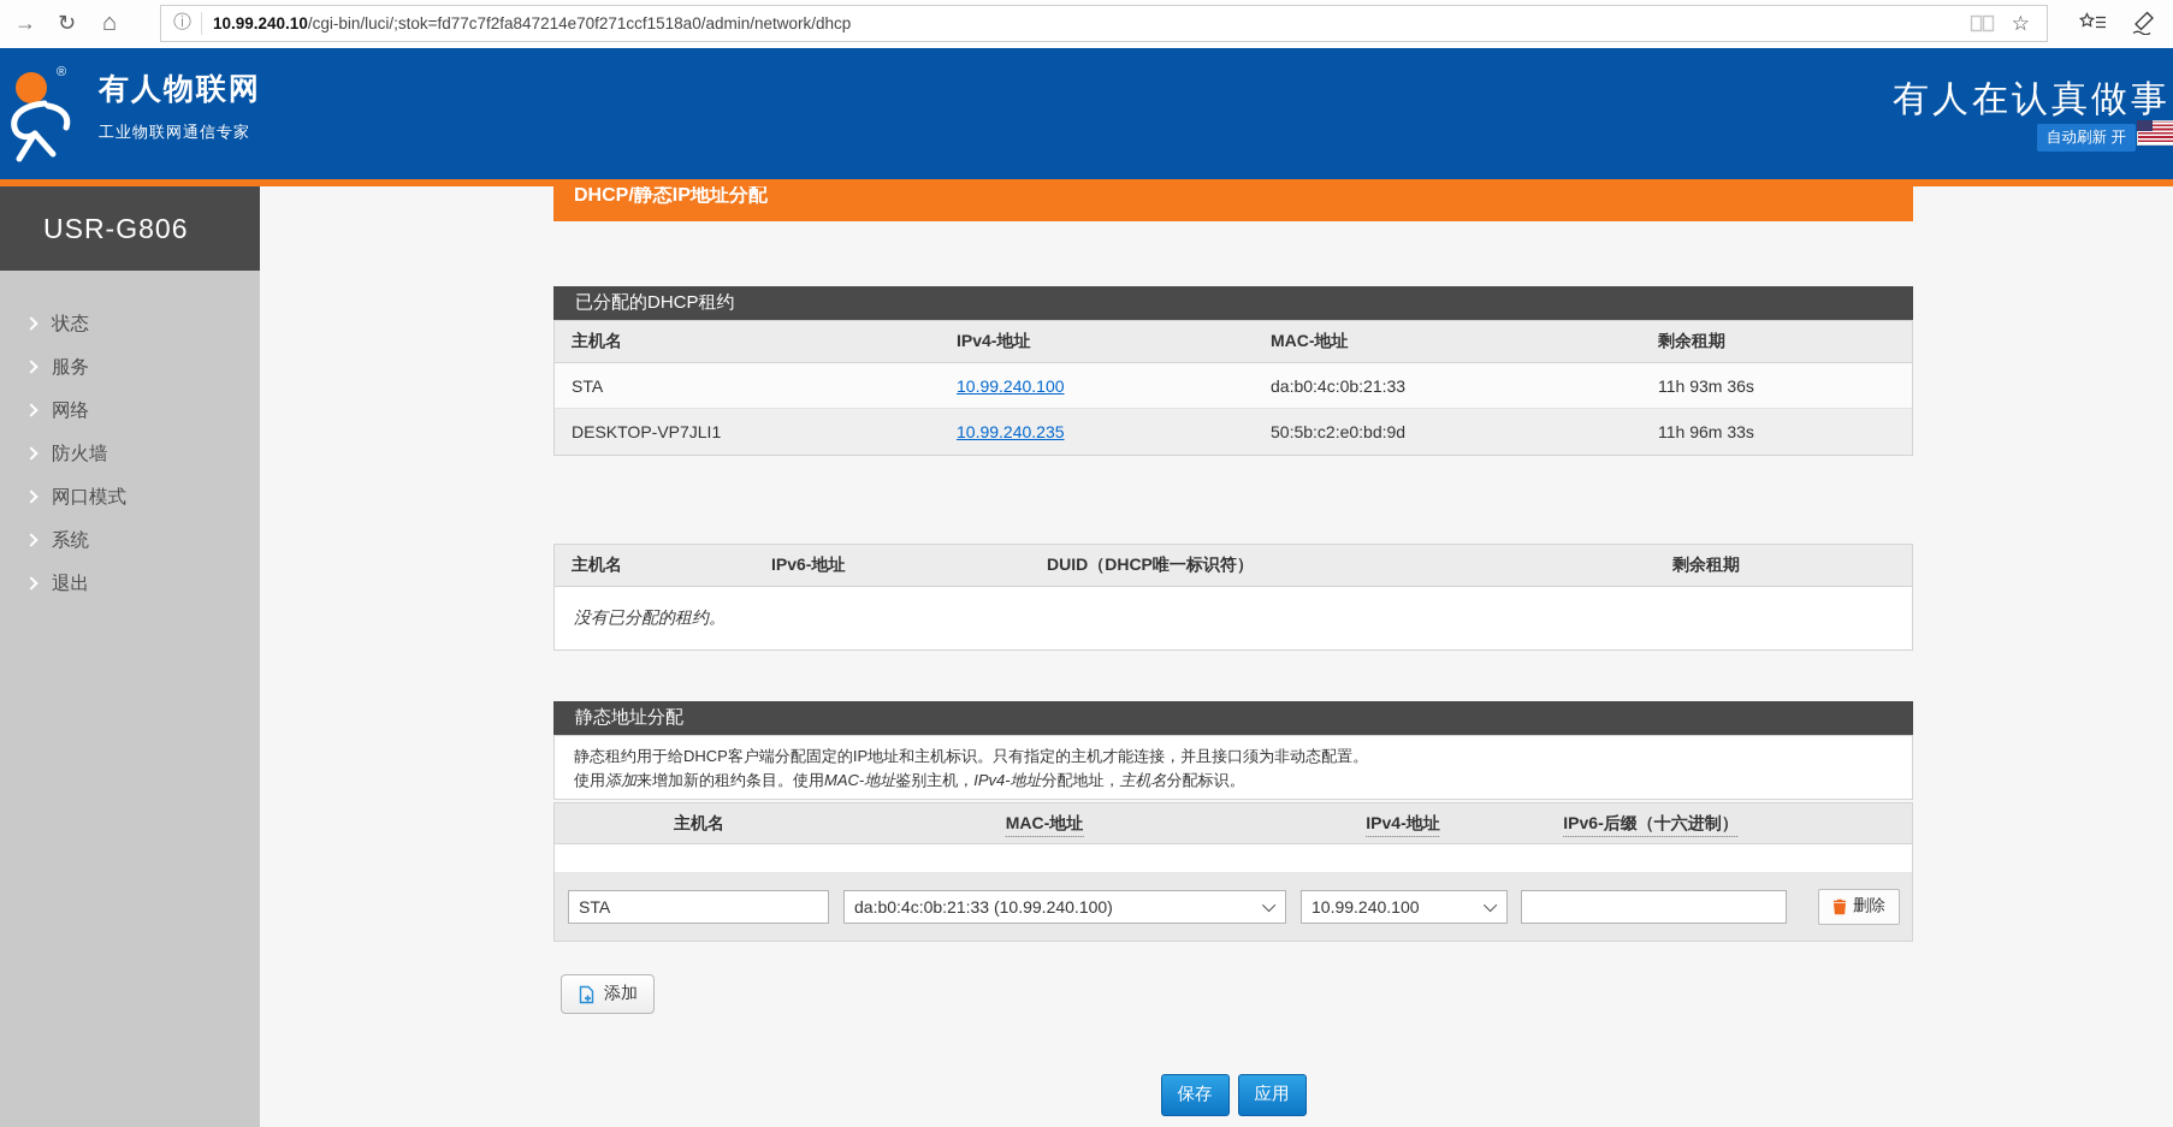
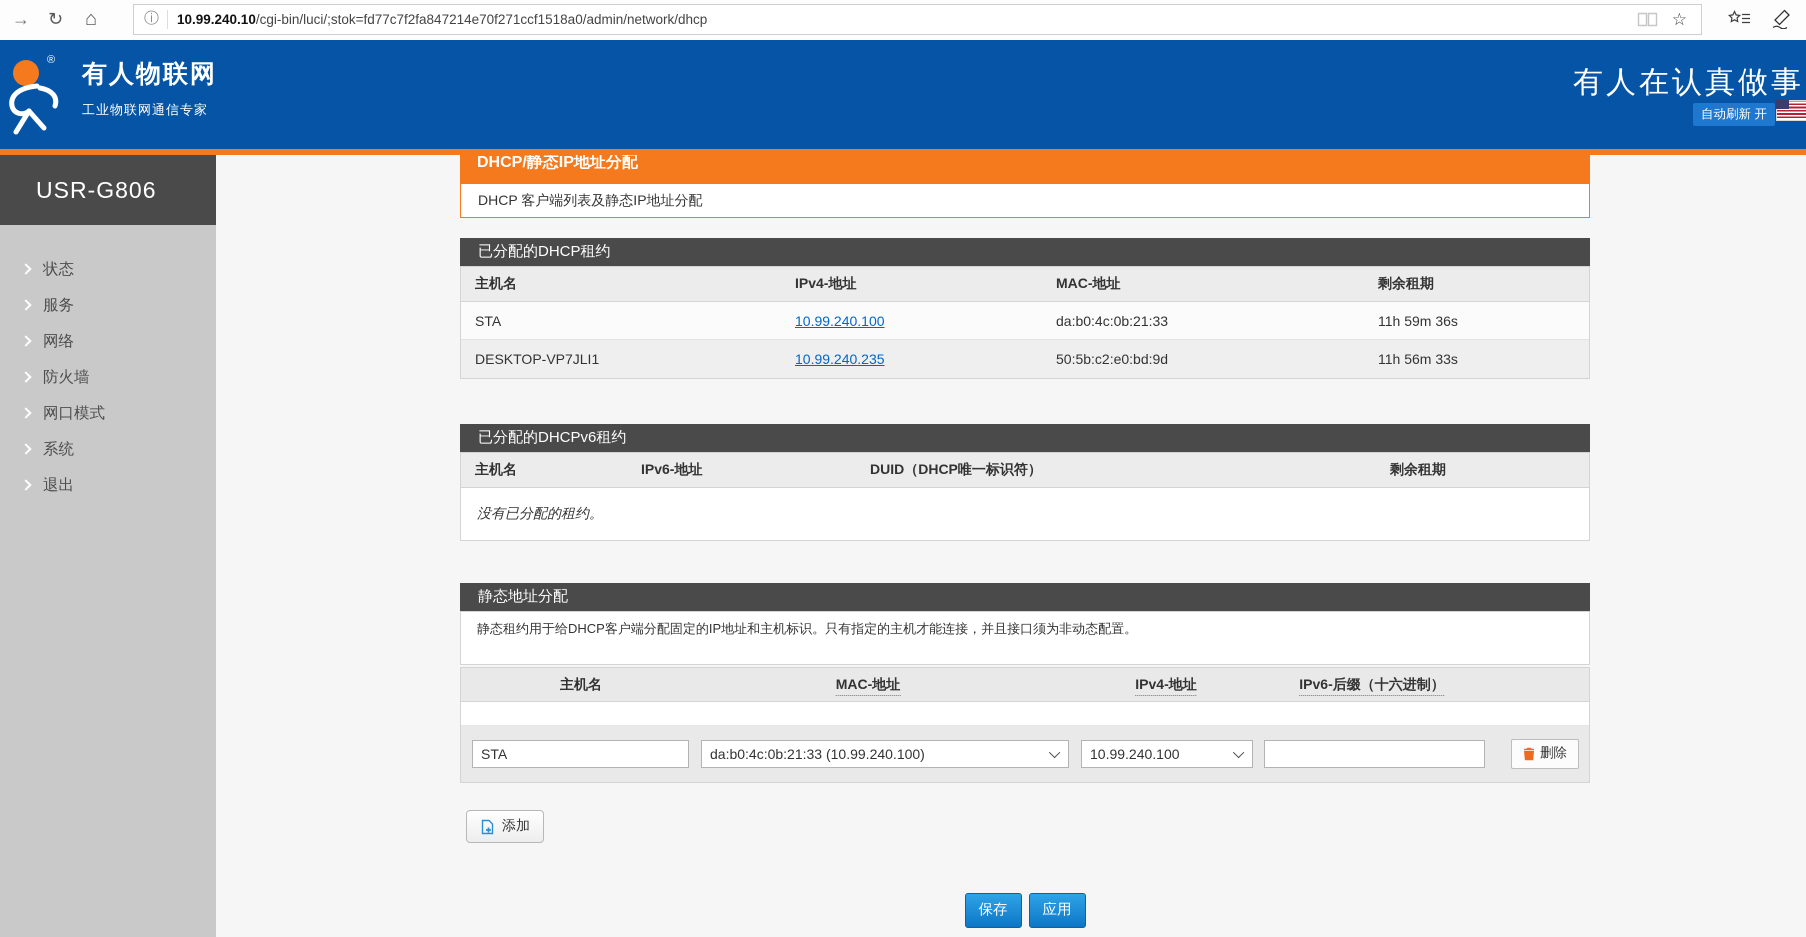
  →
  ↻
  ⌂
  ⓘ
  10.99.240.10/cgi-bin/luci/;stok=fd77c7f2fa847214e70f271ccf1518a0/admin/network/dhcp
  ☆
  ®
  有人物联网
  工业物联网通信专家
  有人在认真做事
  自动刷新 开
  USR-G806
  状态
  服务
  网络
  防火墙
  网口模式
  系统
  退出
  DHCP/静态IP地址分配
+ DHCP 客户端列表及静态IP地址分配
  已分配的DHCP租约
  主机名
  IPv4-地址
  MAC-地址
  剩余租期
  STA
  10.99.240.100
  da:b0:4c:0b:21:33
- 11h 93m 36s
+ 11h 59m 36s
  DESKTOP-VP7JLI1
  10.99.240.235
  50:5b:c2:e0:bd:9d
- 11h 96m 33s
+ 11h 56m 33s
+ 已分配的DHCPv6租约
  主机名
  IPv6-地址
  DUID（DHCP唯一标识符）
  剩余租期
  没有已分配的租约。
  静态地址分配
  静态租约用于给DHCP客户端分配固定的IP地址和主机标识。只有指定的主机才能连接，并且接口须为非动态配置。
- 使用添加来增加新的租约条目。使用MAC-地址鉴别主机，IPv4-地址分配地址，主机名分配标识。
  主机名
  MAC-地址
  IPv4-地址
  IPv6-后缀（十六进制）
  STA
  da:b0:4c:0b:21:33 (10.99.240.100)
  10.99.240.100
  删除
  添加
  保存
  应用
